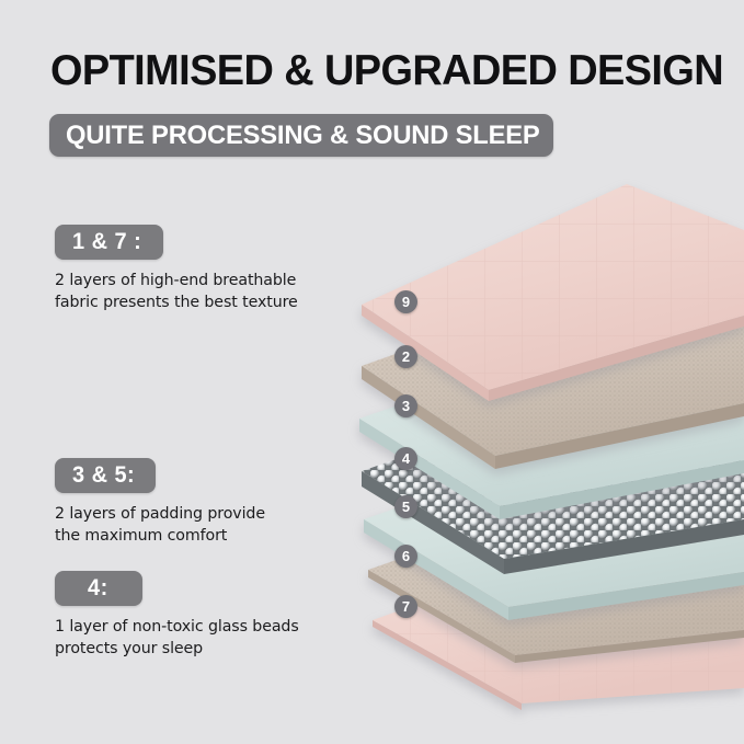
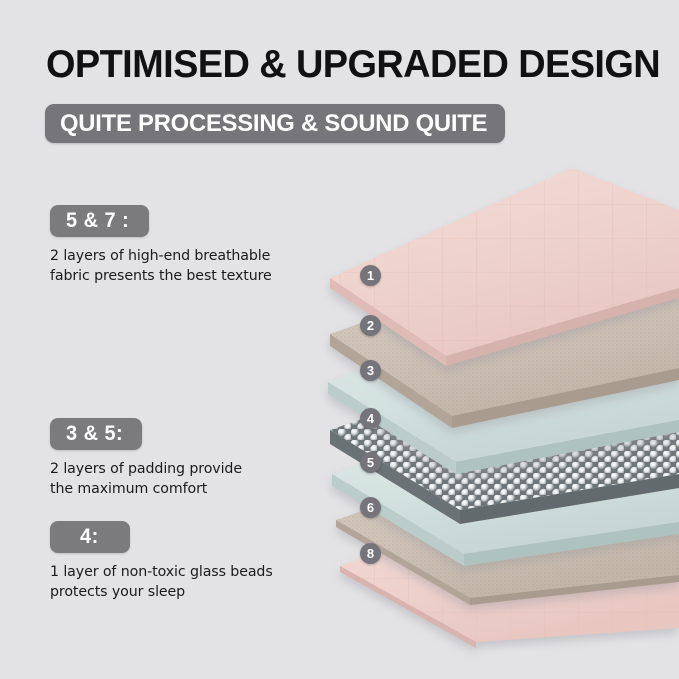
  OPTIMISED & UPGRADED DESIG
- QUITE PROCESSING & SOUND SLEEP
+ QUITE PROCESSING & SOUND QUITE
- 1 & 7 :
+ 5 & 7 :
  2 layers of high-end breathable
  fabric presents the best texture
  3 & 5:
  2 layers of padding provide
  the maximum comfort
  4:
  1 layer of non-toxic glass beads
  protects your sleep
- 9
+ 1
  2
  3
  4
  5
  6
- 7
+ 8
